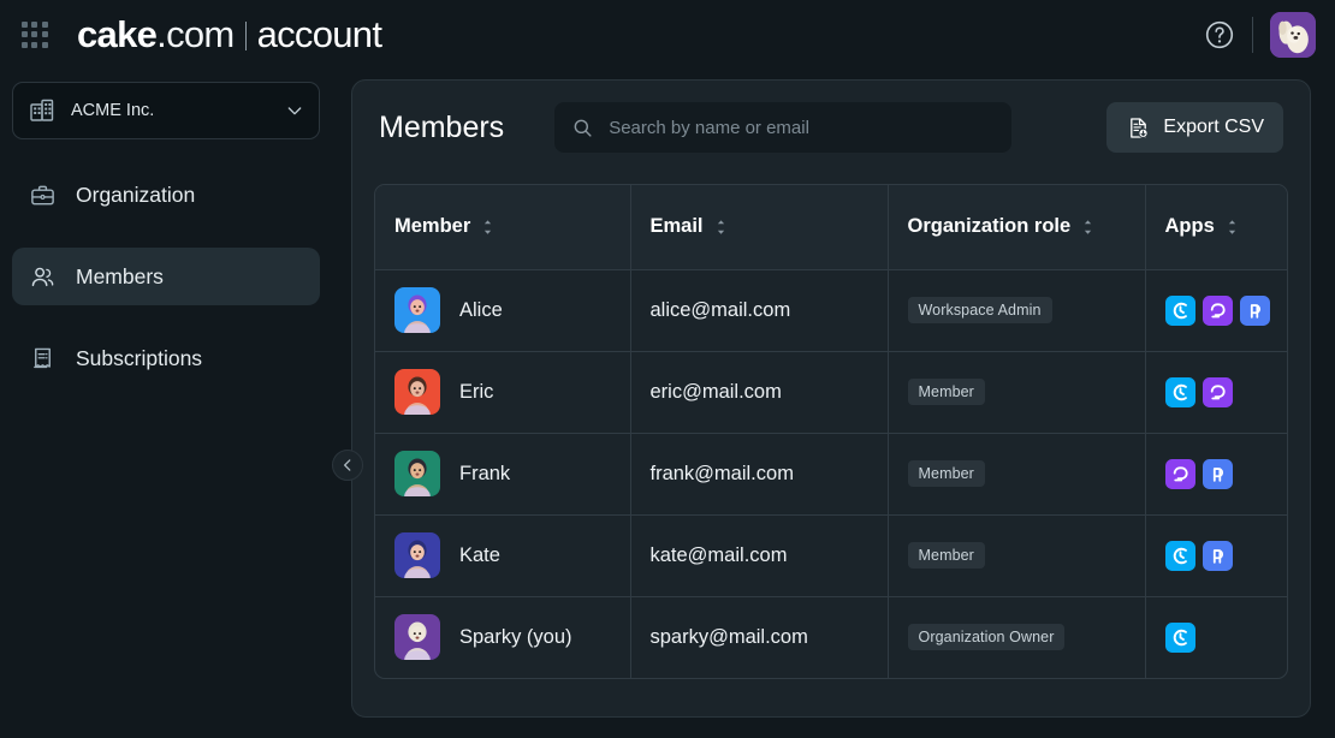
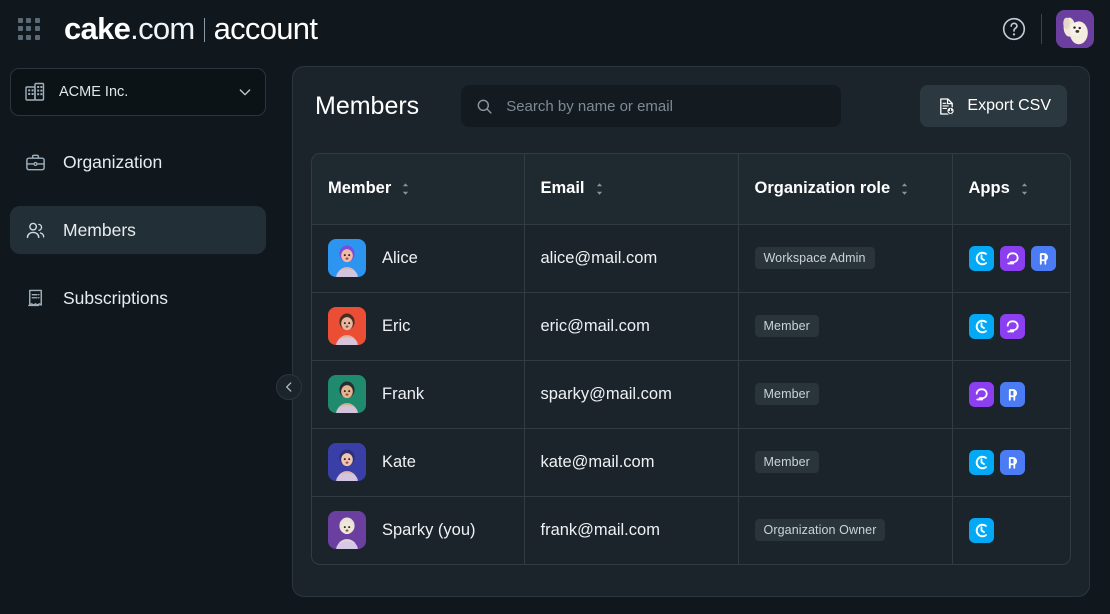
  cake
  .com
  account
  ACME Inc.
  Organization
  Members
  Subscriptions
  Members
  Search by name or email
  Export CSV
  Member	Email	Organization role	Apps
  Alice	alice@mail.com	Workspace Admin
  Eric	eric@mail.com	Member
- Frank	frank@mail.com	Member
+ Frank	sparky@mail.com	Member
  Kate	kate@mail.com	Member
- Sparky (you)	sparky@mail.com	Organization Owner
+ Sparky (you)	frank@mail.com	Organization Owner
